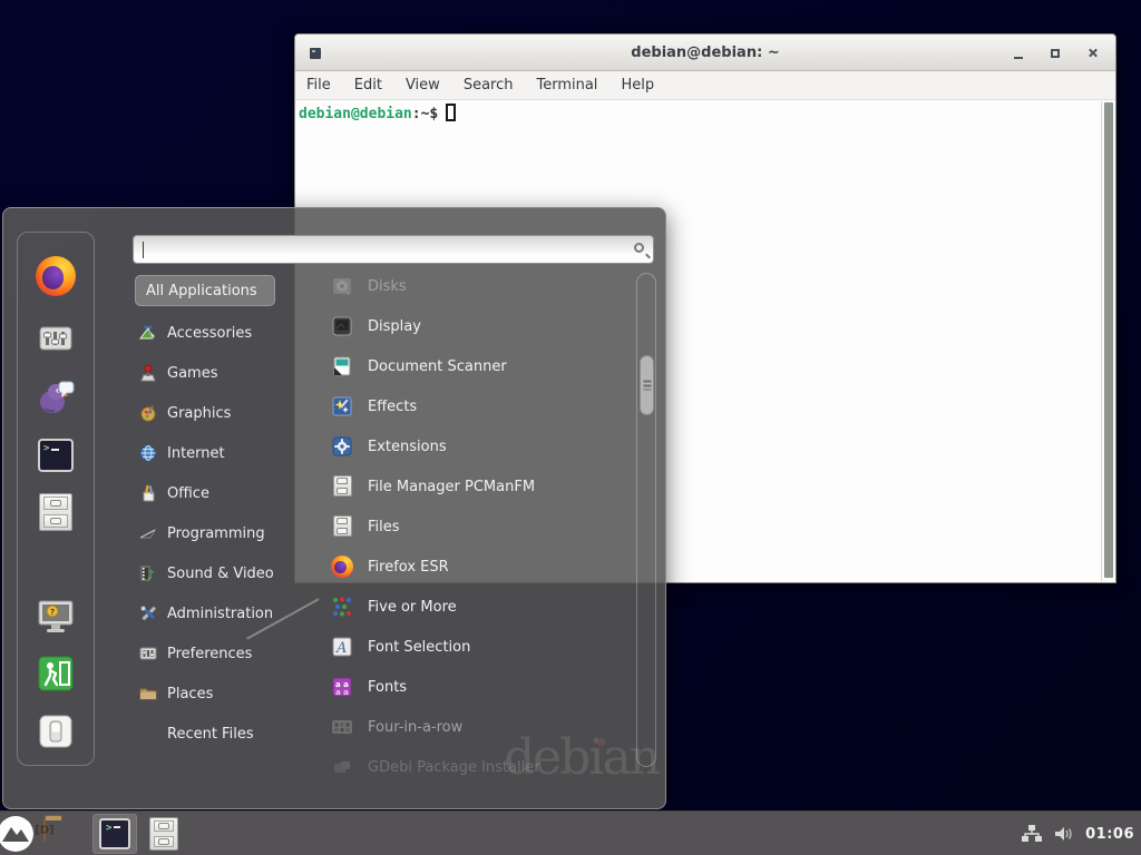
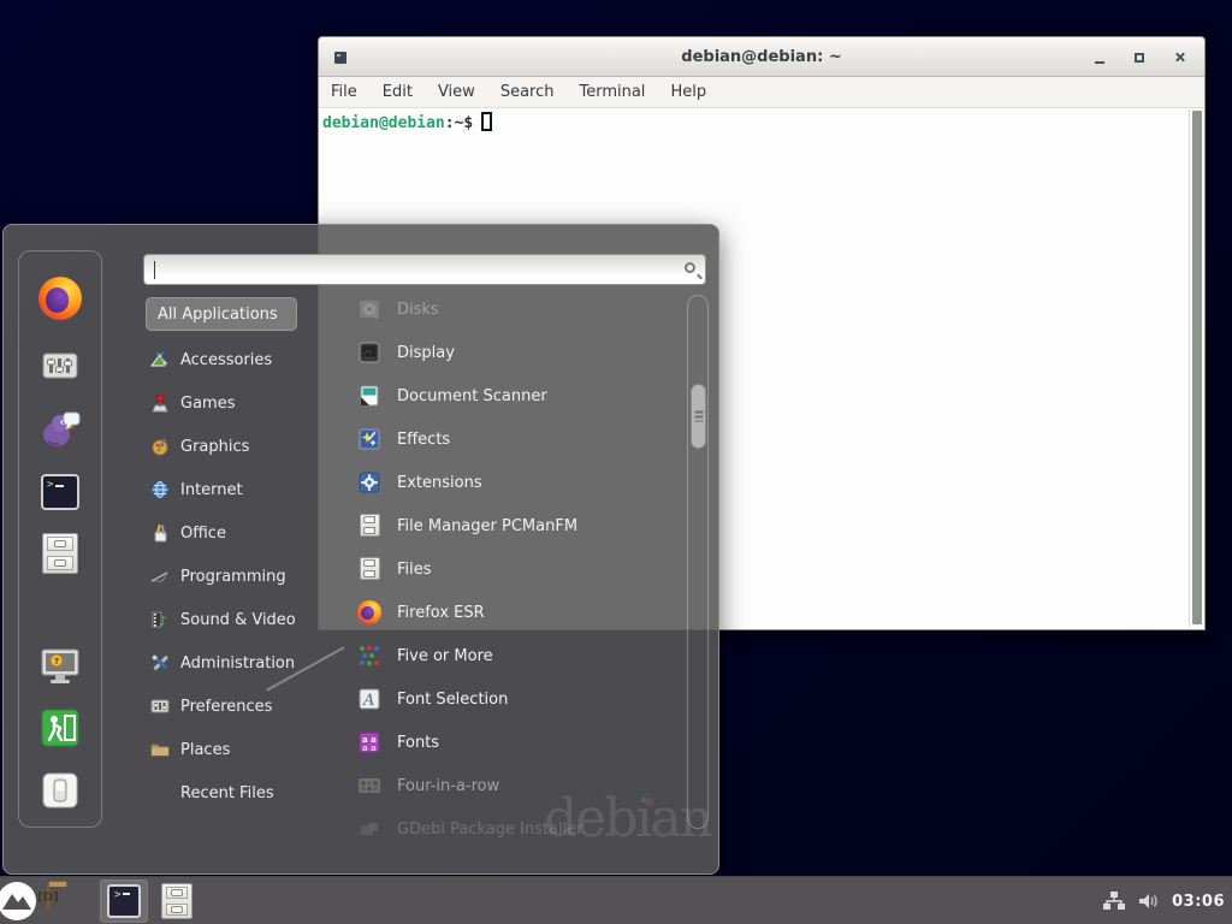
  debian
  debian@debian: ~
  File
  Edit
  View
  Search
  Terminal
  Help
  debian@debian:~$
  >
  ?
  All Applications
  Accessories
  Games
  Graphics
  Internet
  Office
  Programming
  ♪
  Sound & Video
  Administration
  Preferences
  Places
  Recent Files
  Disks
  Display
  Document Scanner
  Effects
  Extensions
  File Manager PCManFM
  Files
  Firefox ESR
  Five or More
  A
  Font Selection
  a a
  a a
  Fonts
  Four-in-a-row
  GDebi Package Installer
  [D]
  >
- 01:06
+ 03:06
